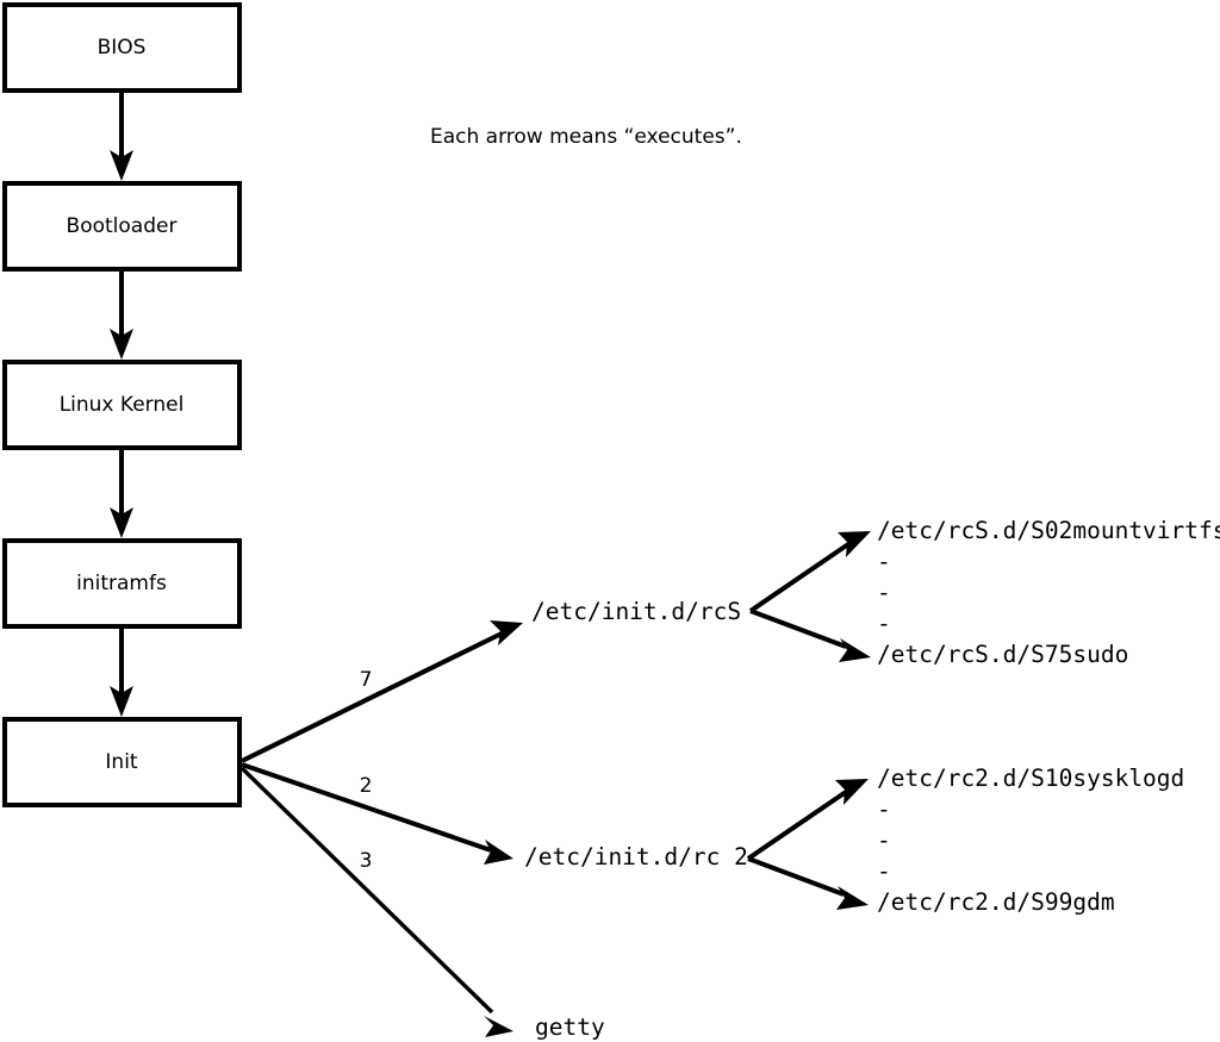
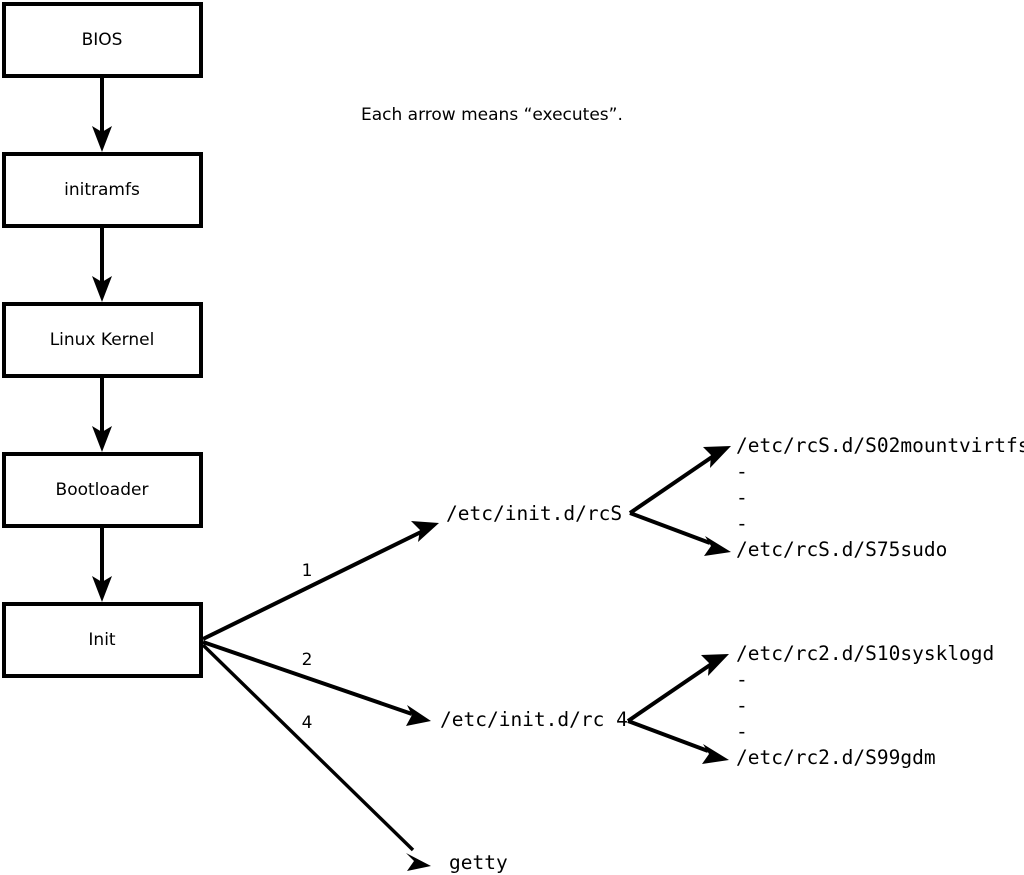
  BIOS
- Bootloader
+ initramfs
  Linux Kernel
- initramfs
+ Bootloader
  Init
- 7
+ 1
  /etc/init.d/rcS
  2
- /etc/init.d/rc 2
+ /etc/init.d/rc 4
- 3
+ 4
  getty
  /etc/rcS.d/S02mountvirtf
  -
  -
  -
  /etc/rcS.d/S75sudo
  /etc/rc2.d/S10sysklogd
  -
  -
  -
  /etc/rc2.d/S99gdm
  Each arrow means “executes”.
